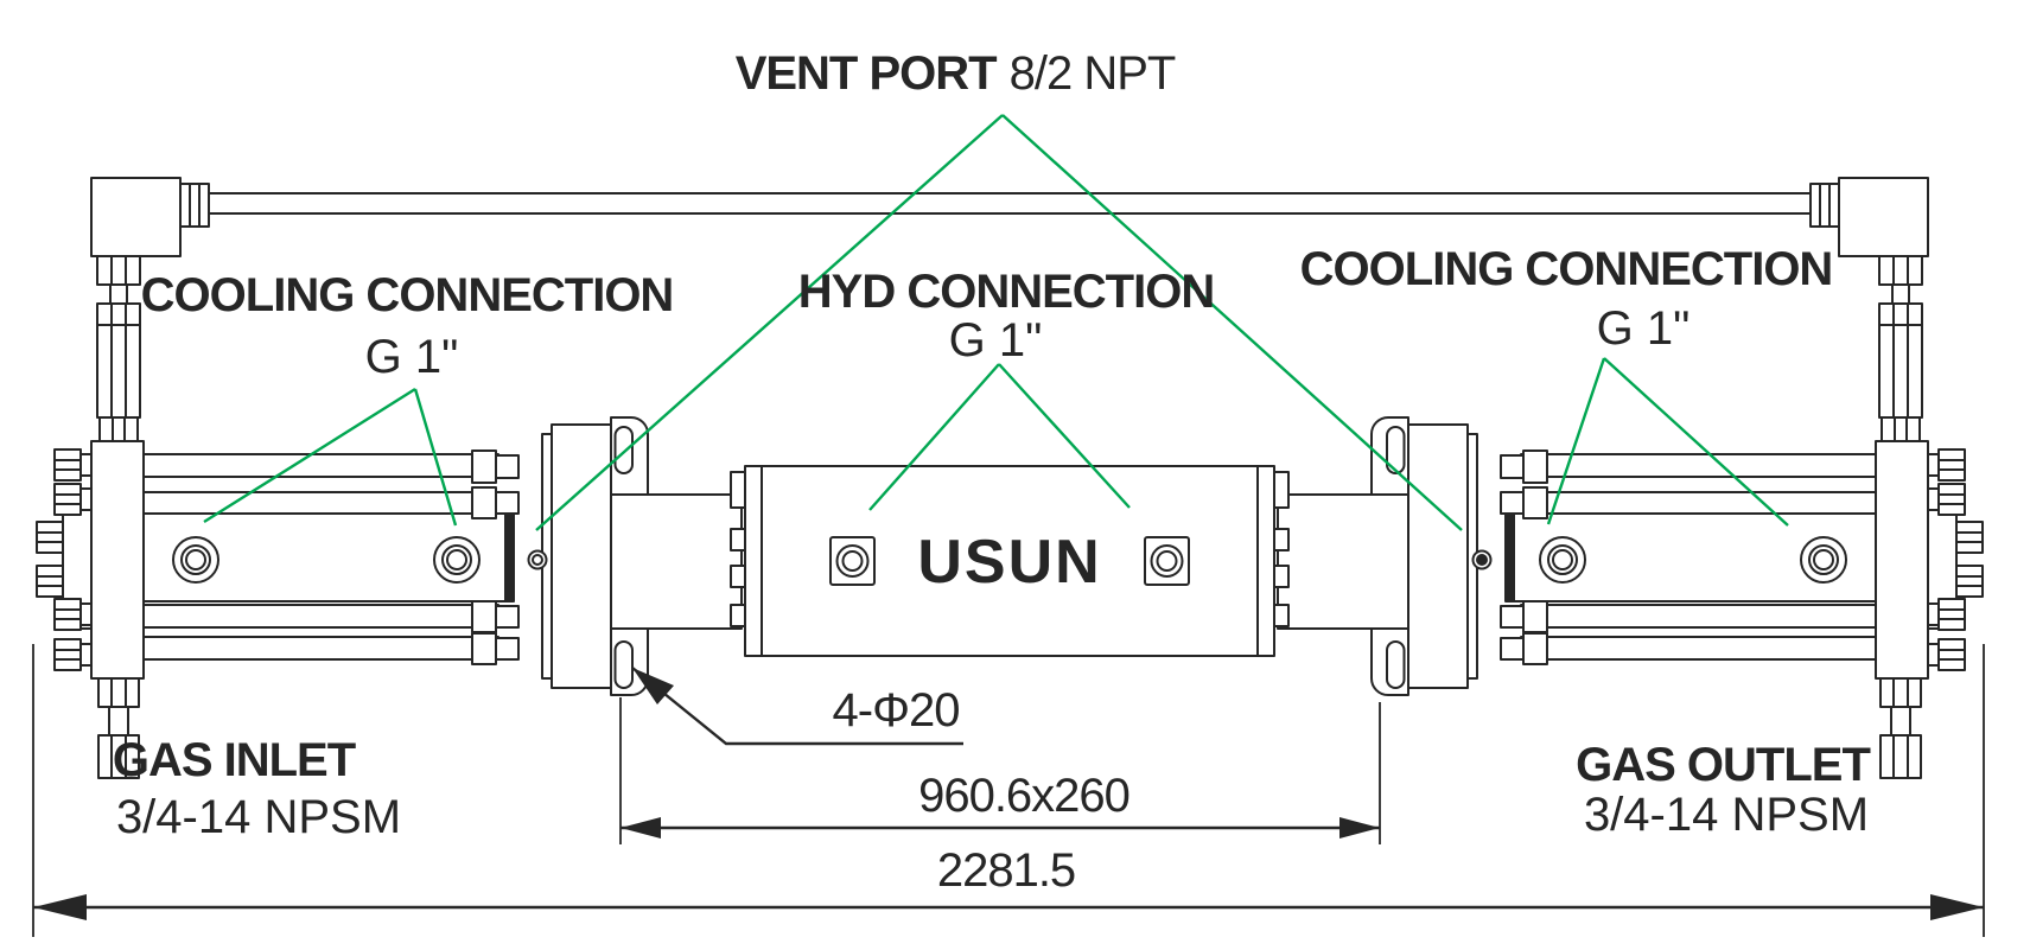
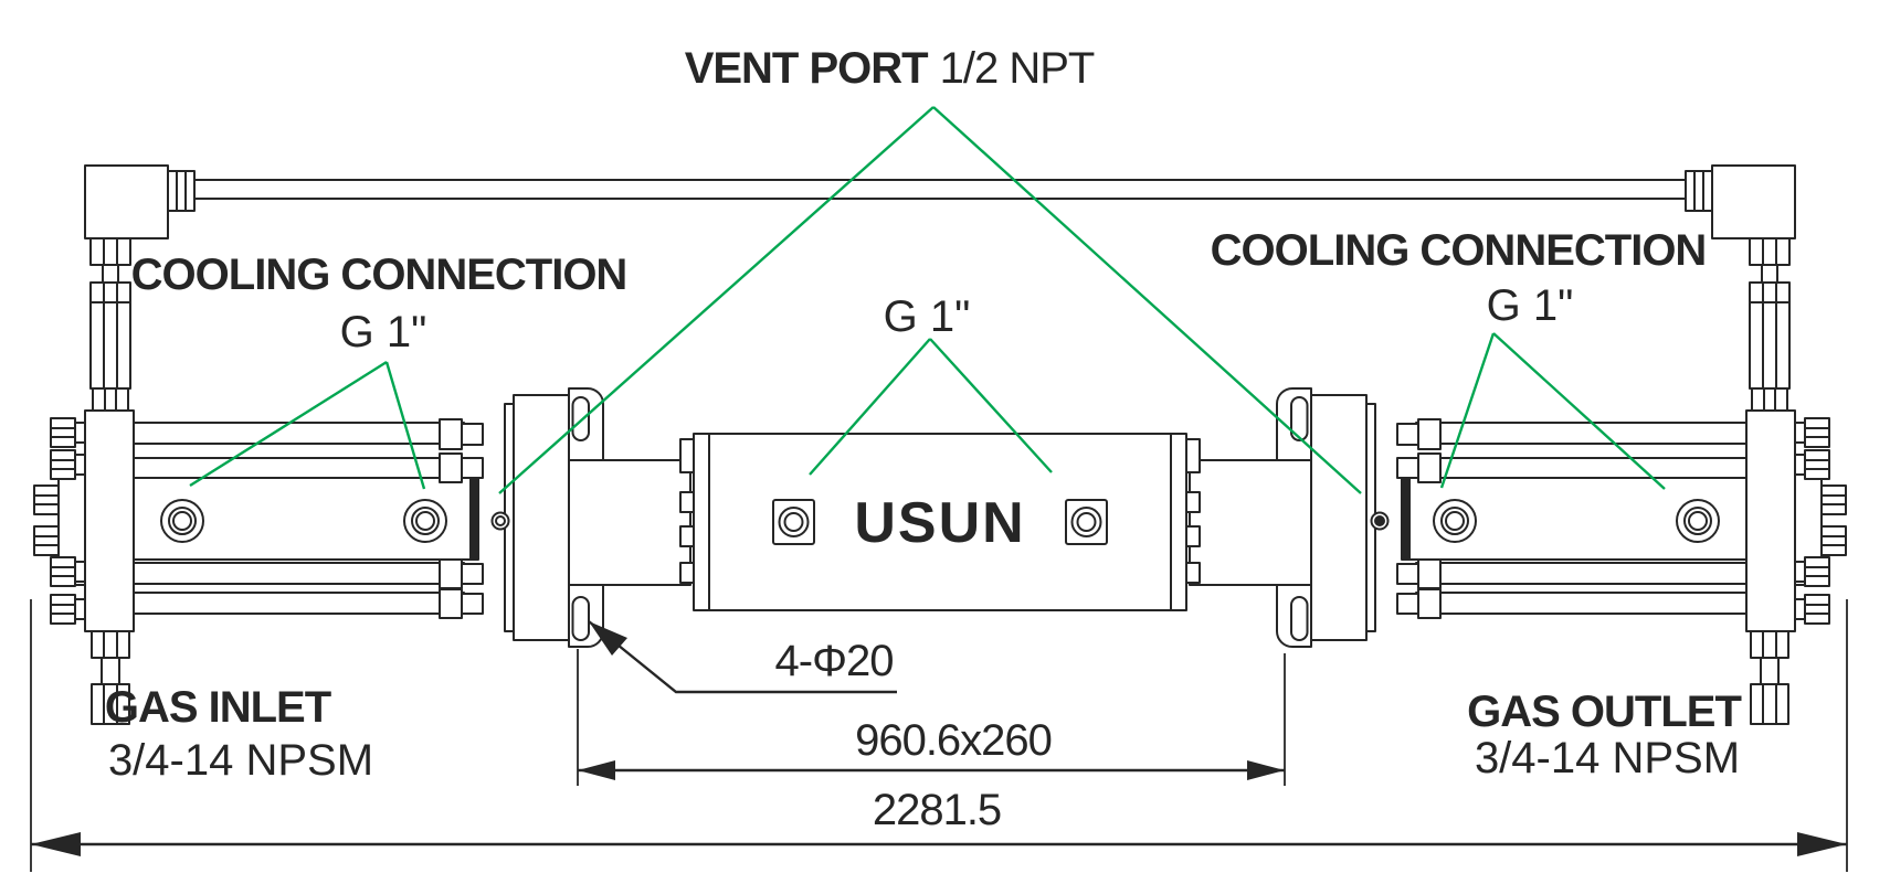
- VENT PORT 8/2 NPT
+ VENT PORT 1/2 NPT
  COOLING CONNECTION
  G 1"
- HYD CONNECTION
  G 1"
  COOLING CONNECTION
  G 1"
  GAS INLET
  3/4-14 NPSM
  GAS OUTLET
  3/4-14 NPSM
  USUN
  4-Φ20
  960.6x260
  2281.5
